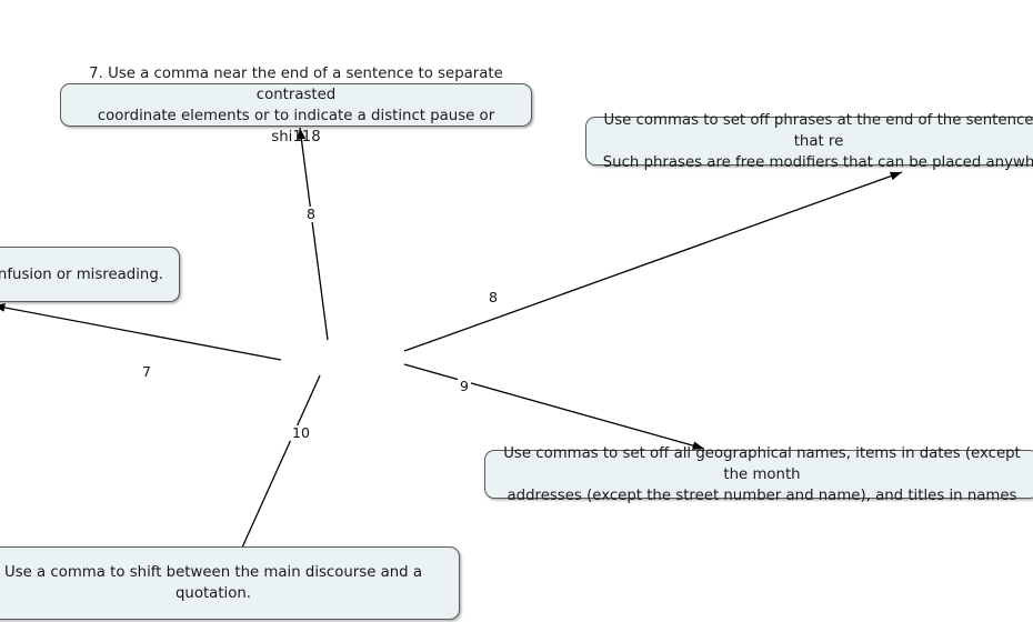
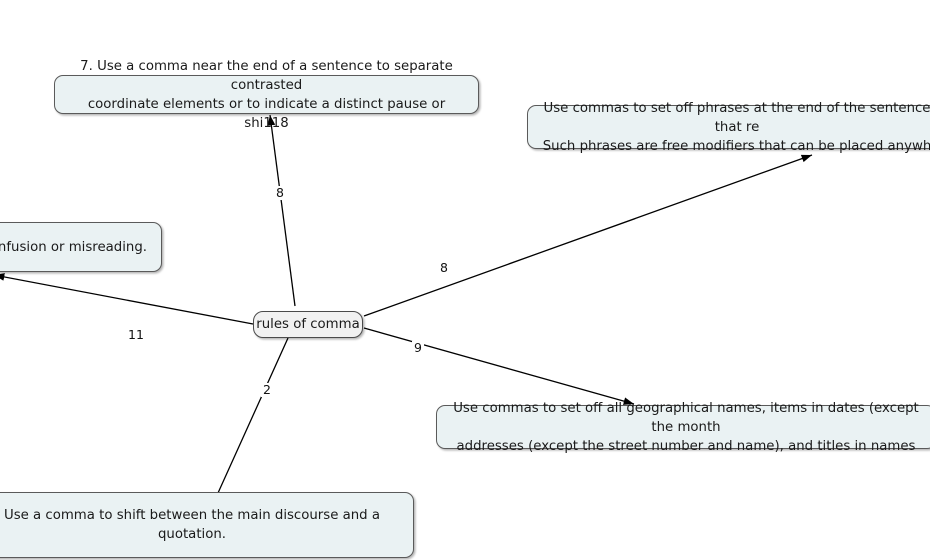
+ rules of comma
  7. Use a comma near the end of a sentence to separate contrasted
  coordinate elements or to indicate a distinct pause or shi118
  Use commas to set off phrases at the end of the sentence that re
  Such phrases are free modifiers that can be placed anywh
  nfusion or misreading.
  Use commas to set off all geographical names, items in dates (except the month
  addresses (except the street number and name), and titles in names
  Use a comma to shift between the main discourse and a quotation.
  8
  8
- 7
+ 11
  9
- 10
+ 2
